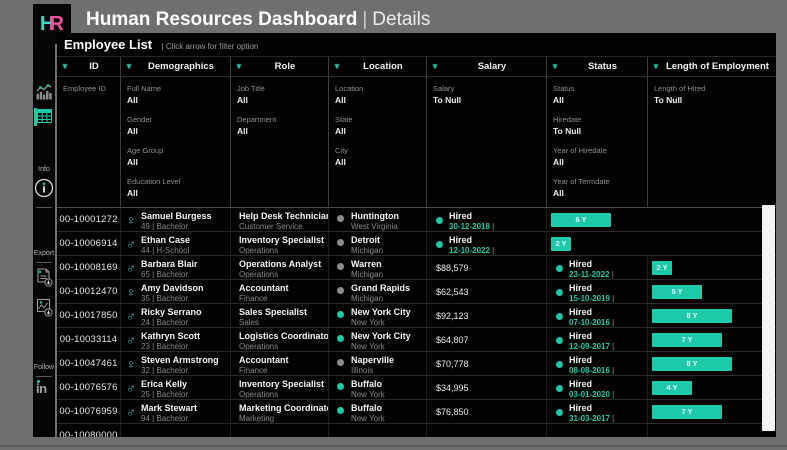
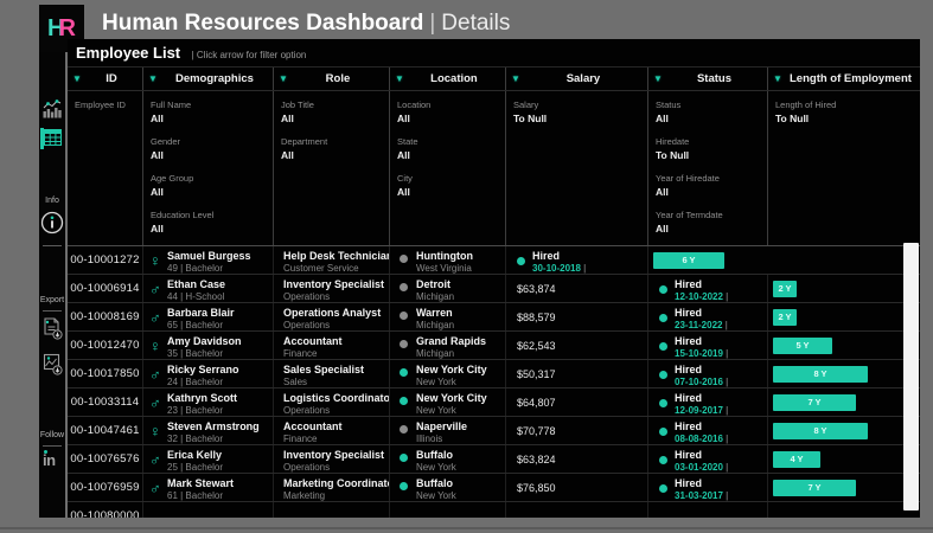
  H
  R
  Human Resources Dashboard | Details
  in
  Employee List | Click arrow for filter option
  ▼
  ID
  ▼
  Demographics
  ▼
  Role
  ▼
  Location
  ▼
  Salary
  ▼
  Status
  ▼
  Length of Employment
  Employee ID
  Full Name
  All
  Gender
  All
  Age Group
  All
  Education Level
  All
  Job Title
  All
  Department
  All
  Location
  All
  State
  All
  City
  All
  Salary
  To Null
  Status
  All
  Hiredate
  To Null
  Year of Hiredate
  All
  Year of Termdate
  All
  Length of Hired
  To Null
  00-10001272
  ♀
  Samuel Burgess
  49 | Bachelor
  Help Desk Technicia
  Customer Service
  Huntington
  West Virginia
  Hired
- 30-12-2018 |
+ 30-10-2018 |
  6 Y
  00-10006914
  ♂
  Ethan Case
  44 | H-School
  Inventory Specialist
  Operations
  Detroit
  Michigan
+ $63,874
  Hired
  12-10-2022 |
  2 Y
  00-10008169
  ♂
  Barbara Blair
  65 | Bachelor
  Operations Analyst
  Operations
  Warren
  Michigan
  $88,579
  Hired
  23-11-2022 |
  2 Y
  00-10012470
  ♀
  Amy Davidson
  35 | Bachelor
  Accountant
  Finance
  Grand Rapids
  Michigan
  $62,543
  Hired
  15-10-2019 |
  5 Y
  00-10017850
  ♂
  Ricky Serrano
  24 | Bachelor
  Sales Specialist
  Sales
  New York City
  New York
- $92,123
+ $50,317
  Hired
  07-10-2016 |
  8 Y
  00-10033114
  ♂
  Kathryn Scott
  23 | Bachelor
  Logistics Coordinato
  Operations
  New York City
  New York
  $64,807
  Hired
  12-09-2017 |
  7 Y
  00-10047461
  ♀
  Steven Armstrong
  32 | Bachelor
  Accountant
  Finance
  Naperville
  Illinois
  $70,778
  Hired
  08-08-2016 |
  8 Y
  00-10076576
  ♂
  Erica Kelly
  25 | Bachelor
  Inventory Specialist
  Operations
  Buffalo
  New York
- $34,995
+ $63,824
  Hired
  03-01-2020 |
  4 Y
  00-10076959
  ♂
  Mark Stewart
- 94 | Bachelor
+ 61 | Bachelor
  Marketing Coordinat
  Marketing
  Buffalo
  New York
  $76,850
  Hired
  31-03-2017 |
  7 Y
  00-10080000
